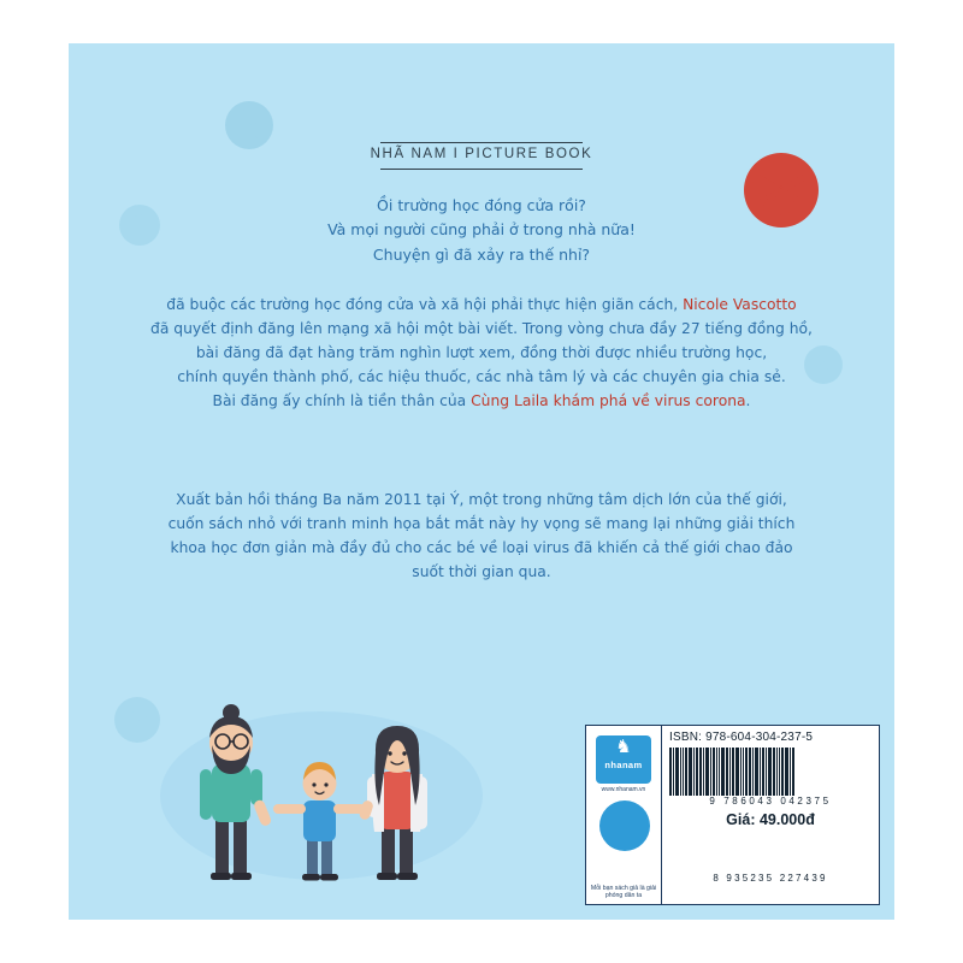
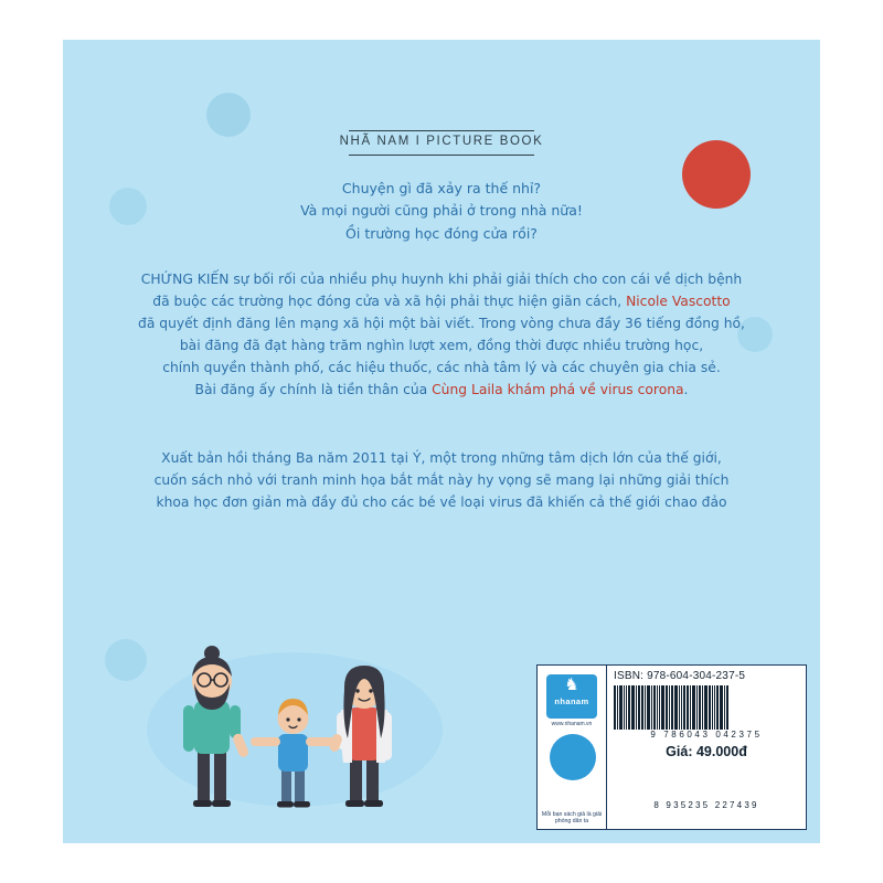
  NHÃ NAM I PICTURE BOOK
- Ồi trường học đóng cửa rồi?
+ Chuyện gì đã xảy ra thế nhỉ?
  Và mọi người cũng phải ở trong nhà nữa!
- Chuyện gì đã xảy ra thế nhỉ?
+ Ồi trường học đóng cửa rồi?
+ CHỨNG KIẾN sự bối rối của nhiều phụ huynh khi phải giải thích cho con cái về dịch bệnh
  đã buộc các trường học đóng cửa và xã hội phải thực hiện giãn cách, Nicole Vascotto
- đã quyết định đăng lên mạng xã hội một bài viết. Trong vòng chưa đầy 27 tiếng đồng hồ,
+ đã quyết định đăng lên mạng xã hội một bài viết. Trong vòng chưa đầy 36 tiếng đồng hồ,
  bài đăng đã đạt hàng trăm nghìn lượt xem, đồng thời được nhiều trường học,
  chính quyền thành phố, các hiệu thuốc, các nhà tâm lý và các chuyên gia chia sẻ.
  Bài đăng ấy chính là tiền thân của Cùng Laila khám phá về virus corona.
  Xuất bản hồi tháng Ba năm 2011 tại Ý, một trong những tâm dịch lớn của thế giới,
  cuốn sách nhỏ với tranh minh họa bắt mắt này hy vọng sẽ mang lại những giải thích
  khoa học đơn giản mà đầy đủ cho các bé về loại virus đã khiến cả thế giới chao đảo
- suốt thời gian qua.
  ♞
  nhanam
  ISBN: 978-604-304-237-5
  9 786043 042375
  Giá: 49.000đ
  8 935235 227439
